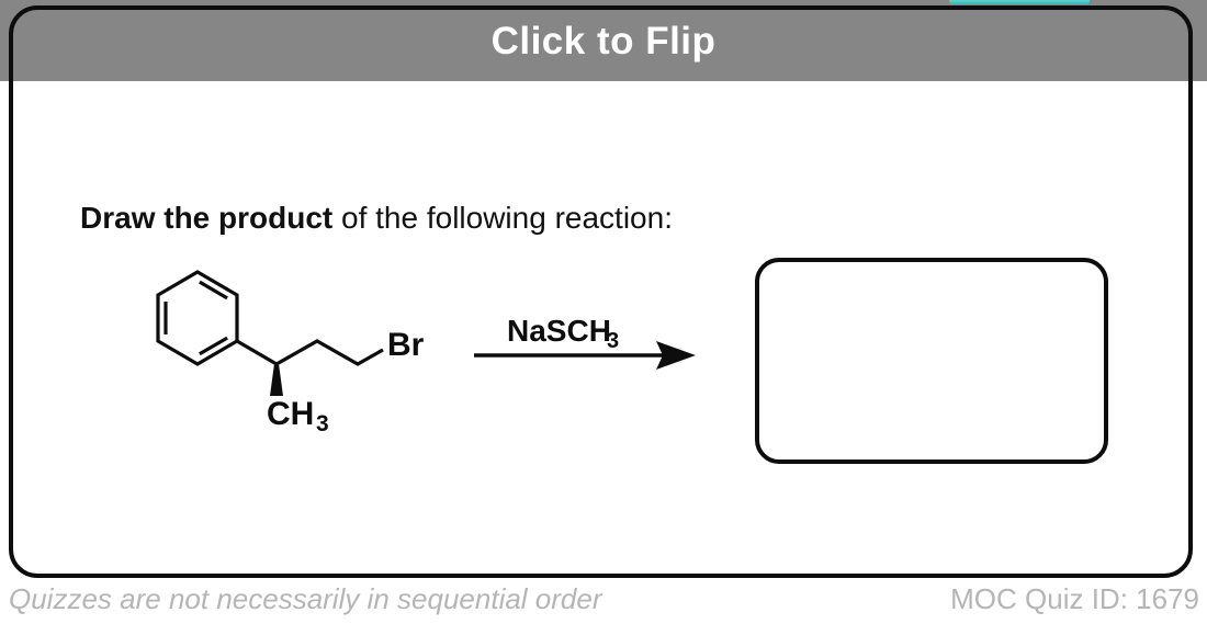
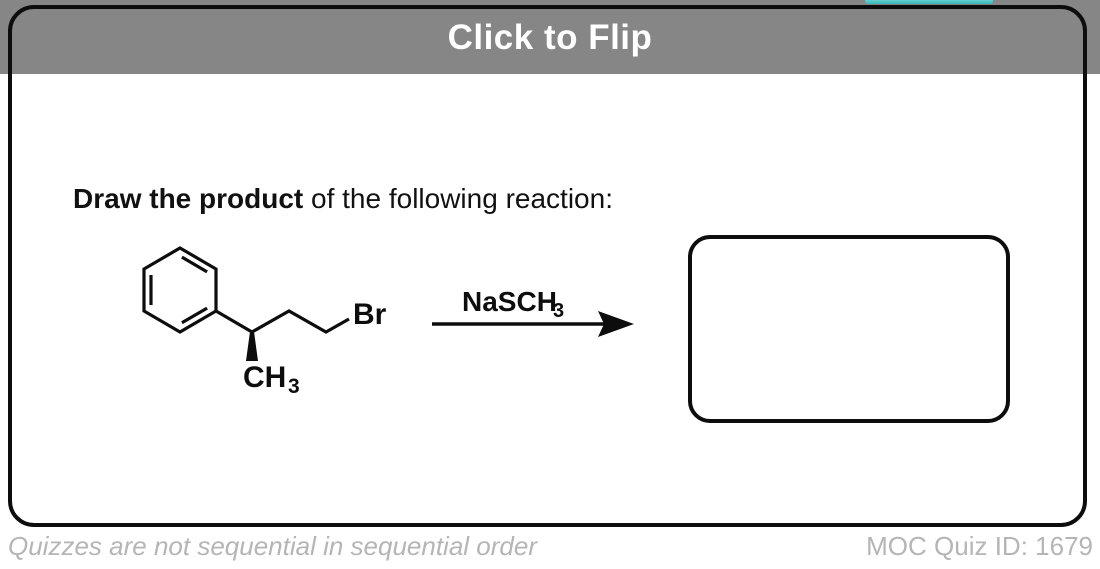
  Click to Flip
  Draw the product of the following reaction:
  CH
  3
  Br
  NaSCH
  3
- Quizzes are not necessarily in sequential order
+ Quizzes are not sequential in sequential order
  MOC Quiz ID: 1679
